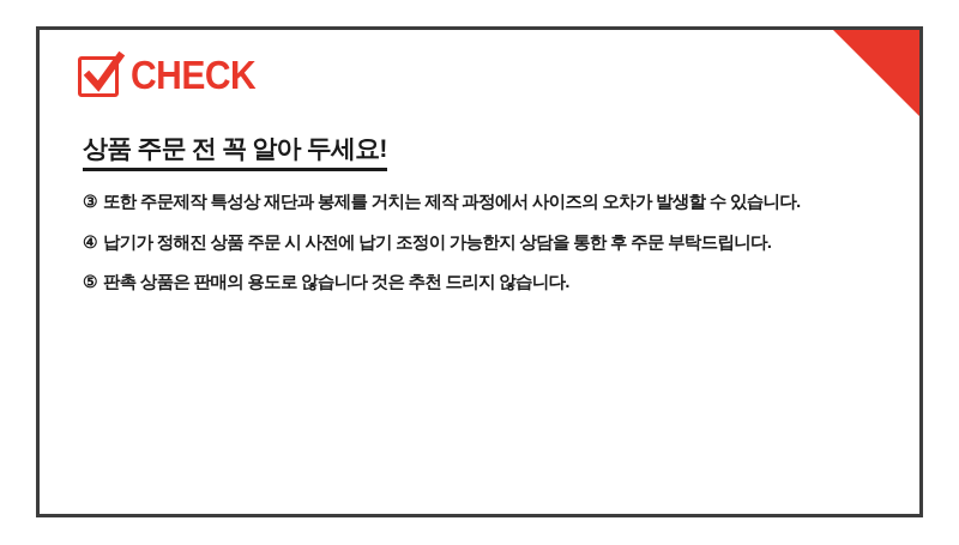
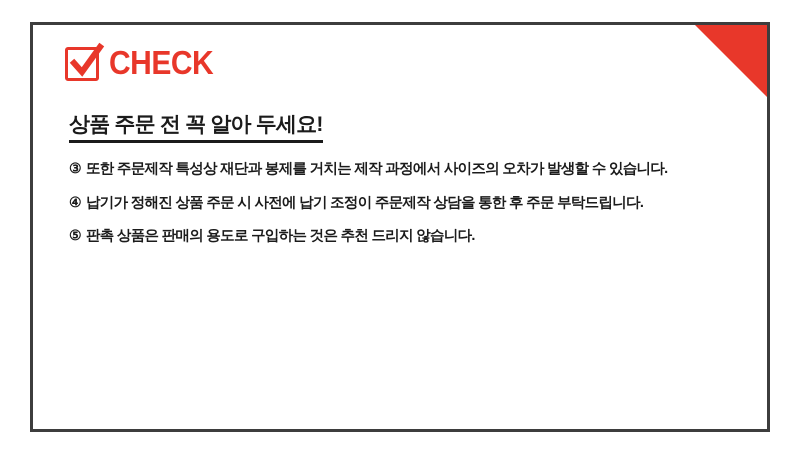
  CHECK
  상품 주문 전 꼭 알아 두세요!
  ③
  또한 주문제작 특성상 재단과 봉제를 거치는 제작 과정에서 사이즈의 오차가 발생할 수 있습니다.
  ④
- 납기가 정해진 상품 주문 시 사전에 납기 조정이 가능한지 상담을 통한 후 주문 부탁드립니다.
+ 납기가 정해진 상품 주문 시 사전에 납기 조정이 주문제작 상담을 통한 후 주문 부탁드립니다.
  ⑤
- 판촉 상품은 판매의 용도로 않습니다 것은 추천 드리지 않습니다.
+ 판촉 상품은 판매의 용도로 구입하는 것은 추천 드리지 않습니다.
